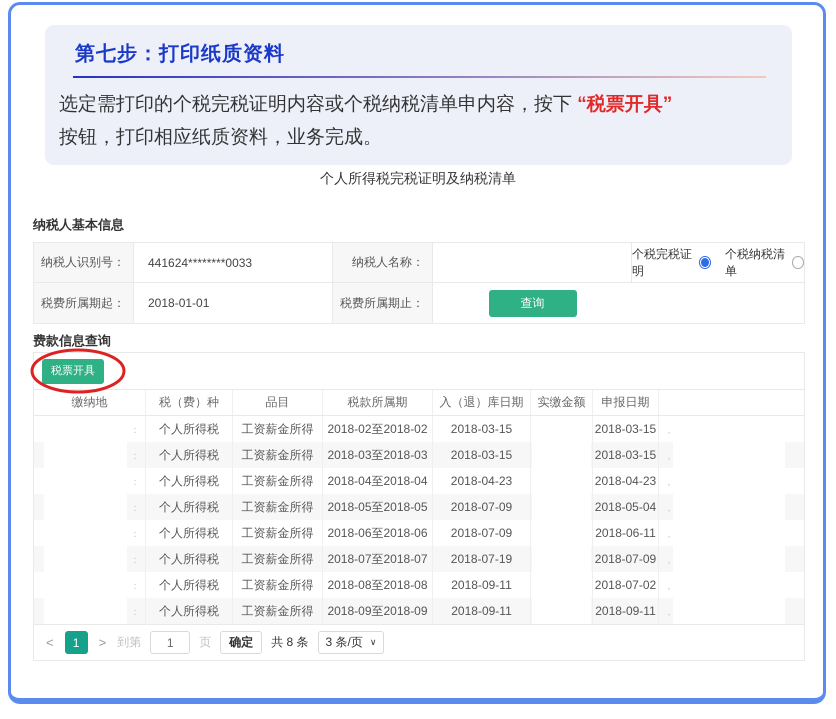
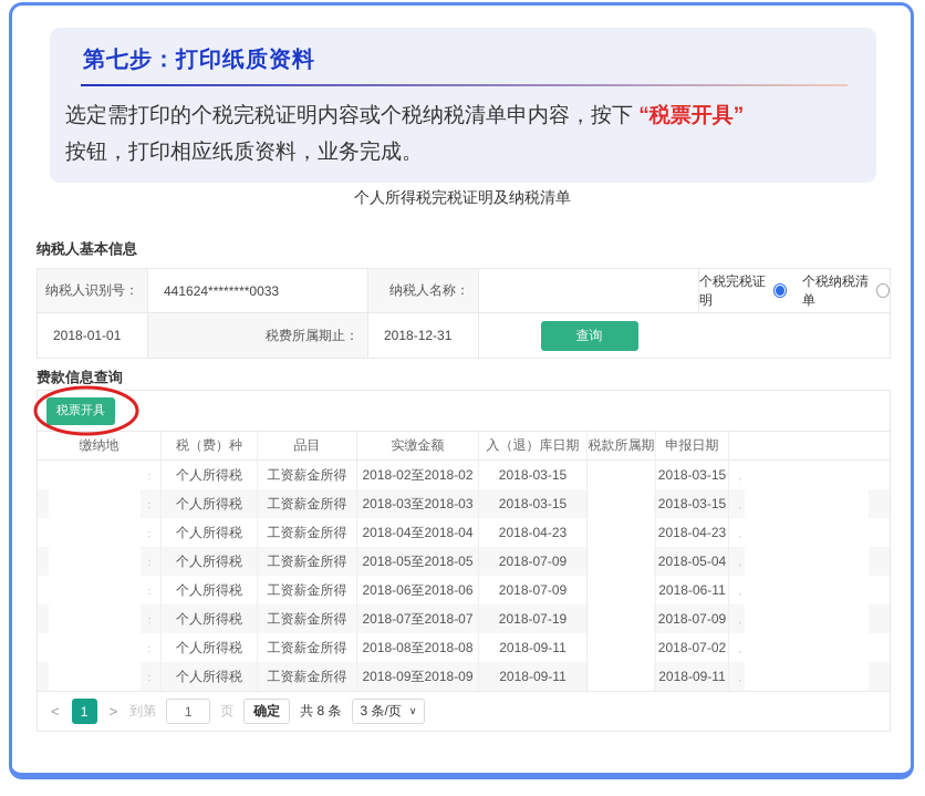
  第七步：打印纸质资料
  选定需打印的个税完税证明内容或个税纳税清单申内容，按下 “税票开具”
  按钮，打印相应纸质资料，业务完成。
  个人所得税完税证明及纳税清单
  纳税人基本信息
  纳税人识别号：
  441624********0033
  纳税人名称：
  个税完税证明
  个税纳税清单
- 税费所属期起：
  2018-01-01
  税费所属期止：
+ 2018-12-31
  查询
  费款信息查询
  税票开具
  缴纳地
  税（费）种
  品目
- 税款所属期
+ 实缴金额
  入（退）库日期
- 实缴金额
+ 税款所属期
  申报日期
  ：
  个人所得税
  工资薪金所得
  2018-02至2018-02
  2018-03-15
  2018-03-15
  ，
  ：
  个人所得税
  工资薪金所得
  2018-03至2018-03
  2018-03-15
  2018-03-15
  ，
  ：
  个人所得税
  工资薪金所得
  2018-04至2018-04
  2018-04-23
  2018-04-23
  ，
  ：
  个人所得税
  工资薪金所得
  2018-05至2018-05
  2018-07-09
  2018-05-04
  ，
  ：
  个人所得税
  工资薪金所得
  2018-06至2018-06
  2018-07-09
  2018-06-11
  ，
  ：
  个人所得税
  工资薪金所得
  2018-07至2018-07
  2018-07-19
  2018-07-09
  ，
  ：
  个人所得税
  工资薪金所得
  2018-08至2018-08
  2018-09-11
  2018-07-02
  ，
  ：
  个人所得税
  工资薪金所得
  2018-09至2018-09
  2018-09-11
  2018-09-11
  ，
  <
  1
  >
  到第
  1
  页
  确定
  共 8 条
  3 条/页
  ∨
